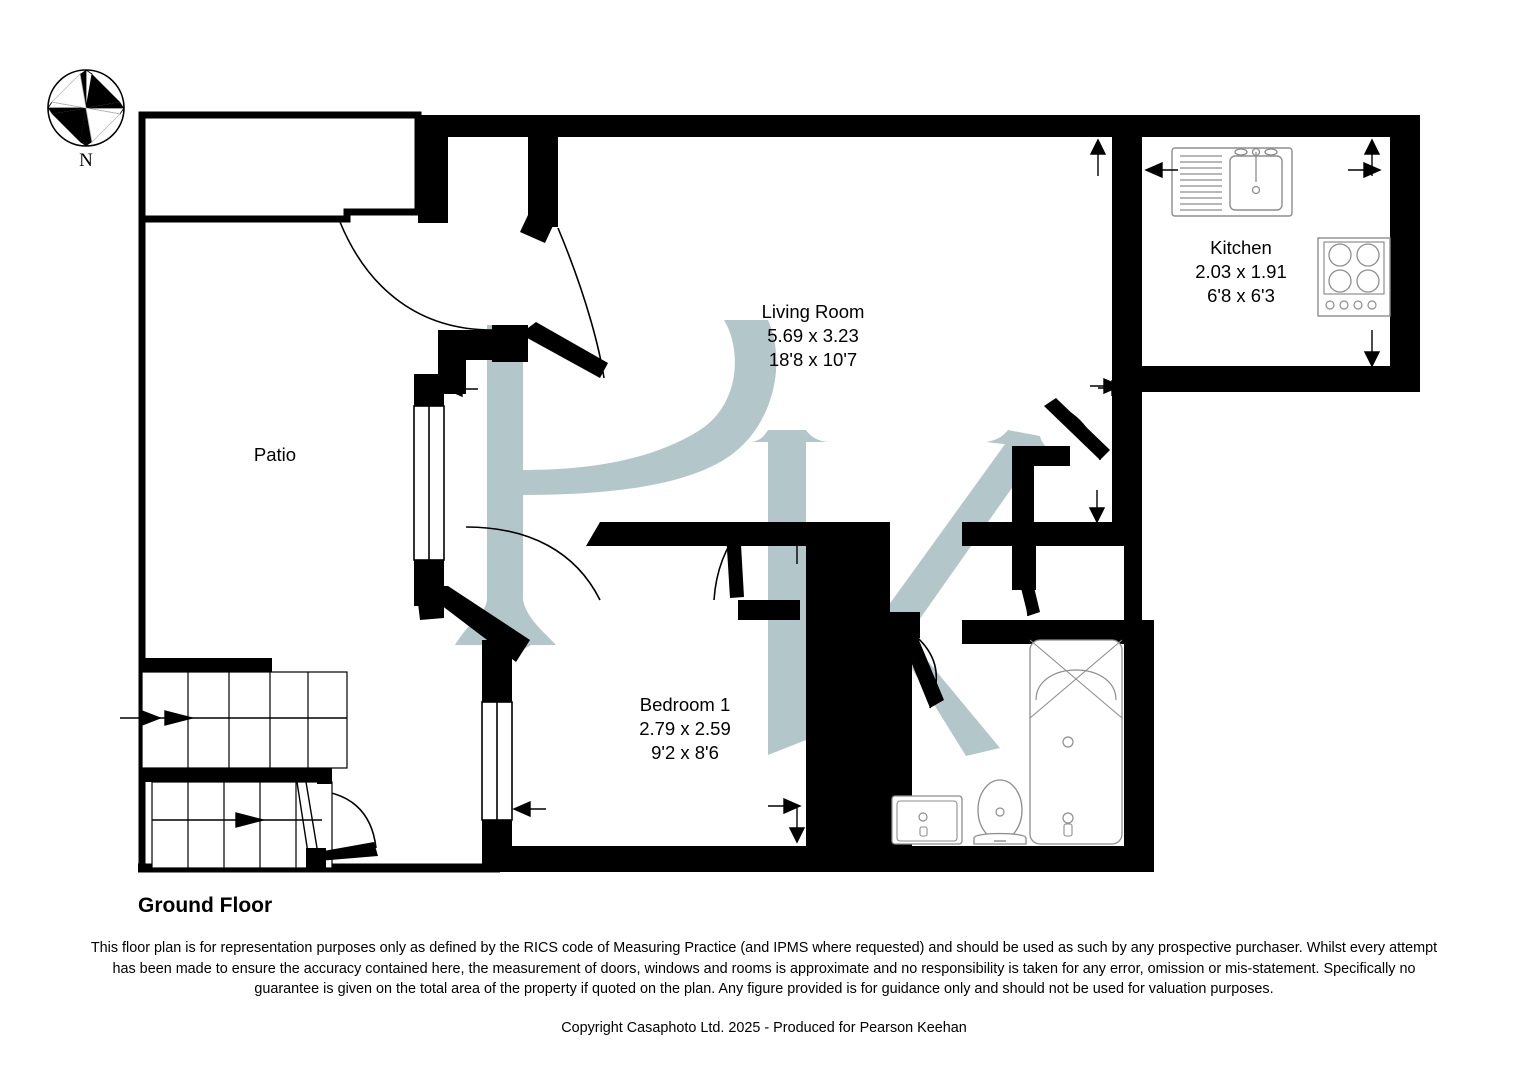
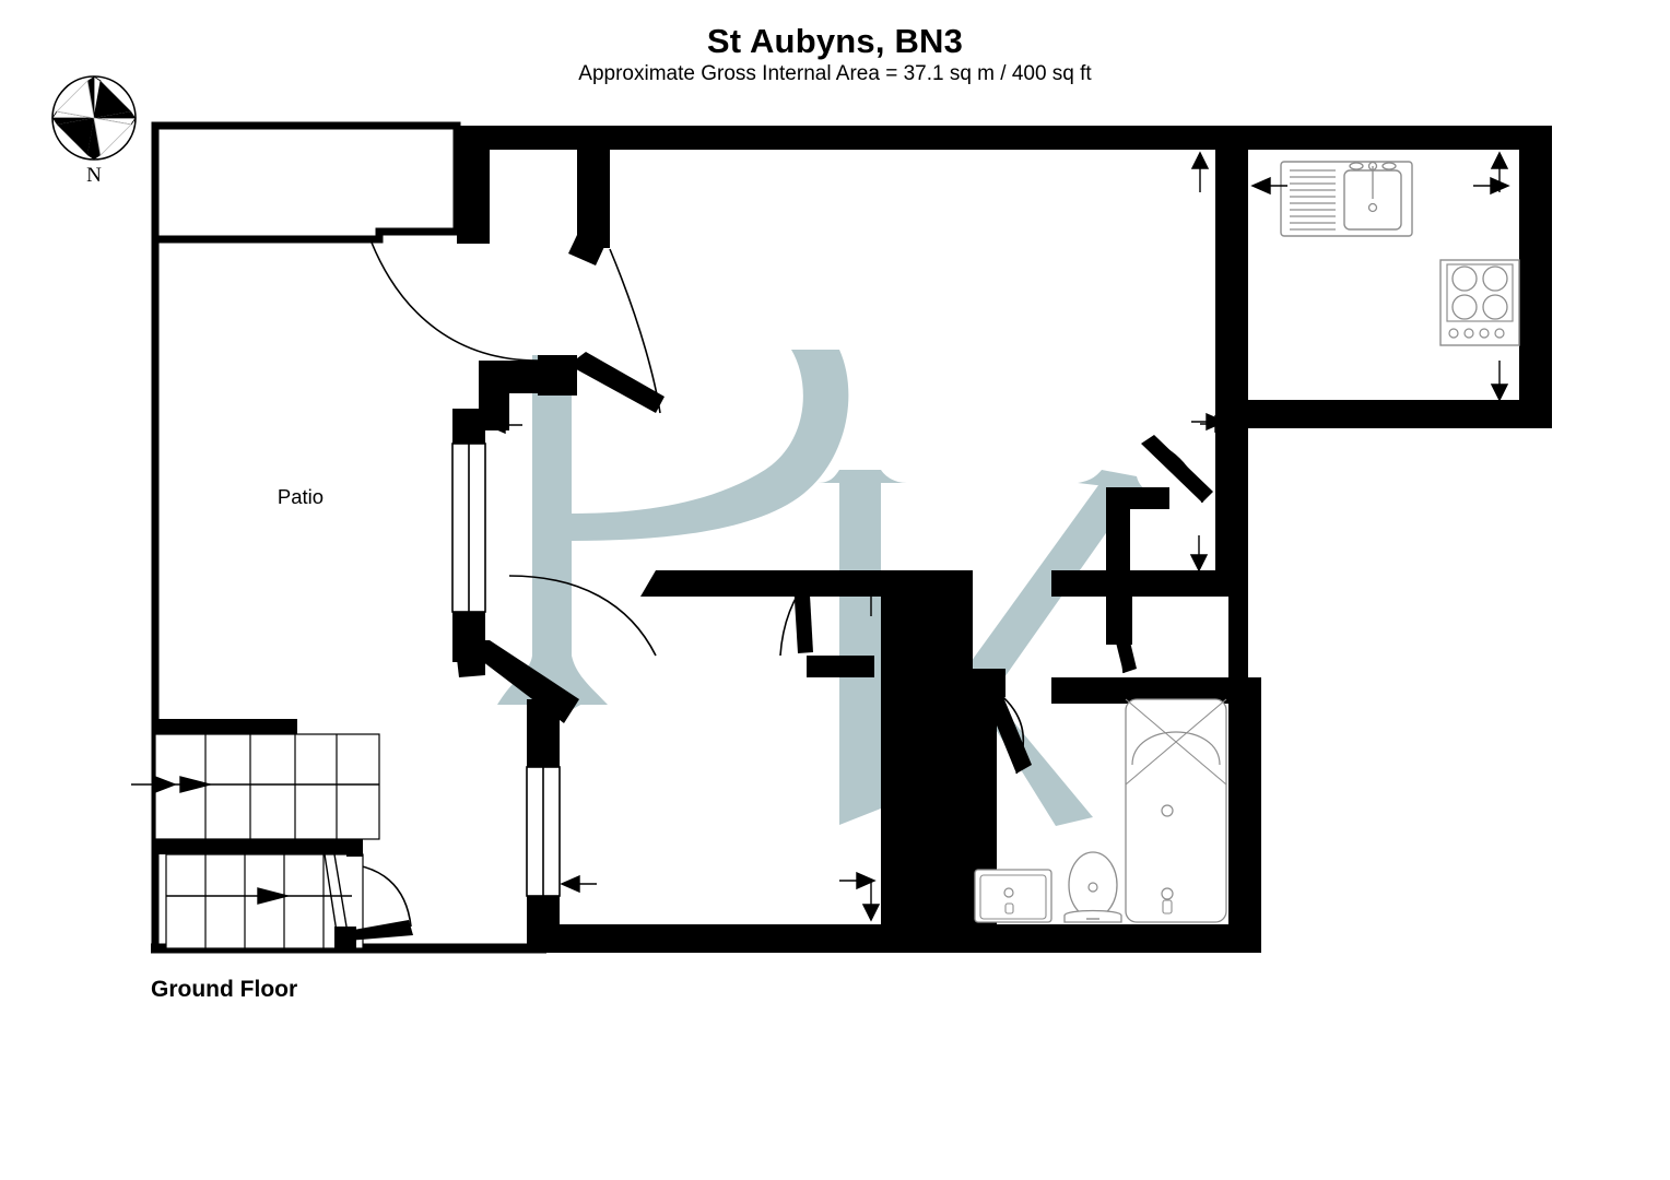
+ St Aubyns, BN3
+ Approximate Gross Internal Area = 37.1 sq m / 400 sq ft
  N
- Living Room
- 5.69 x 3.23
- 18'8 x 10'7
- Kitchen
- 2.03 x 1.91
- 6'8 x 6'3
- Bedroom 1
- 2.79 x 2.59
- 9'2 x 8'6
  Patio
  Ground Floor
- This floor plan is for representation purposes only as defined by the RICS code of Measuring Practice (and IPMS where requested) and should be used as such by any prospective purchaser. Whilst every attempt has been made to ensure the accuracy contained here, the measurement of doors, windows and rooms is approximate and no responsibility is taken for any error, omission or mis-statement. Specifically no guarantee is given on the total area of the property if quoted on the plan. Any figure provided is for guidance only and should not be used for valuation purposes.
- Copyright Casaphoto Ltd. 2025 - Produced for Pearson Keehan
